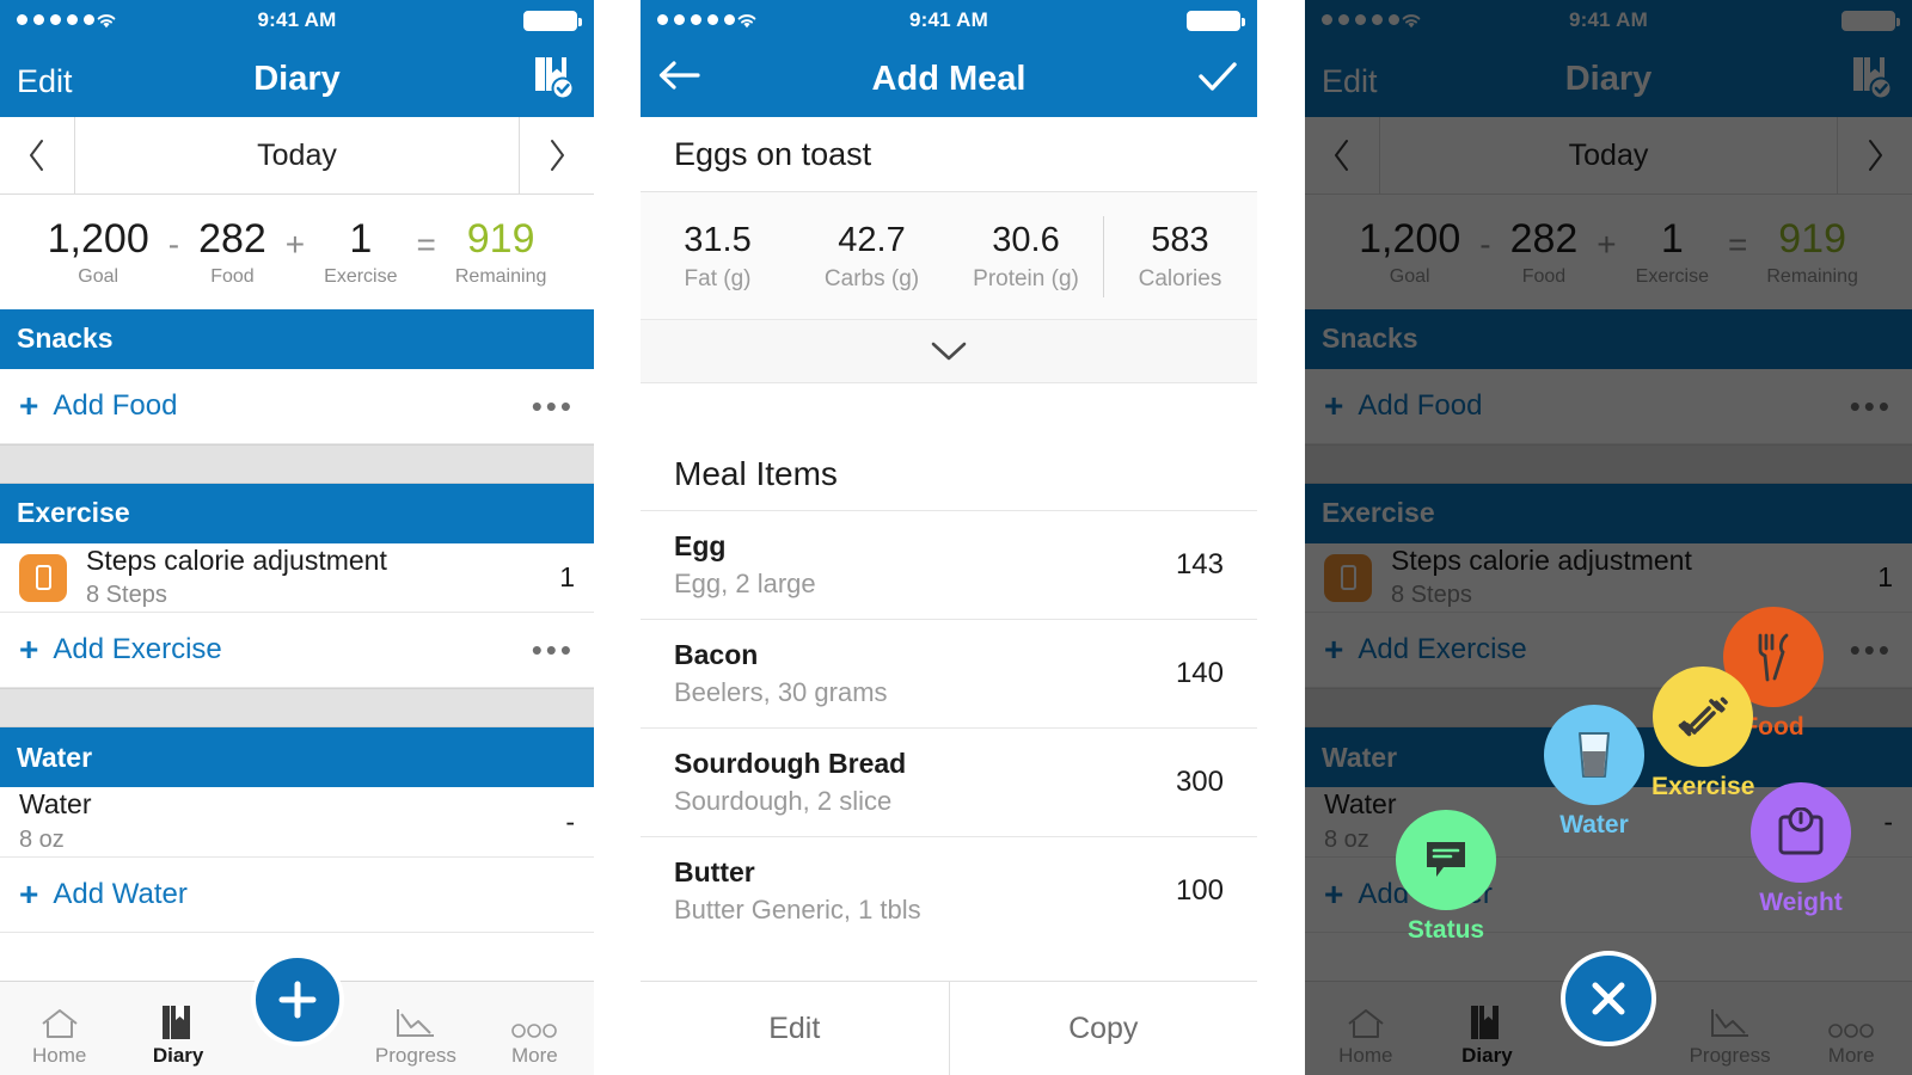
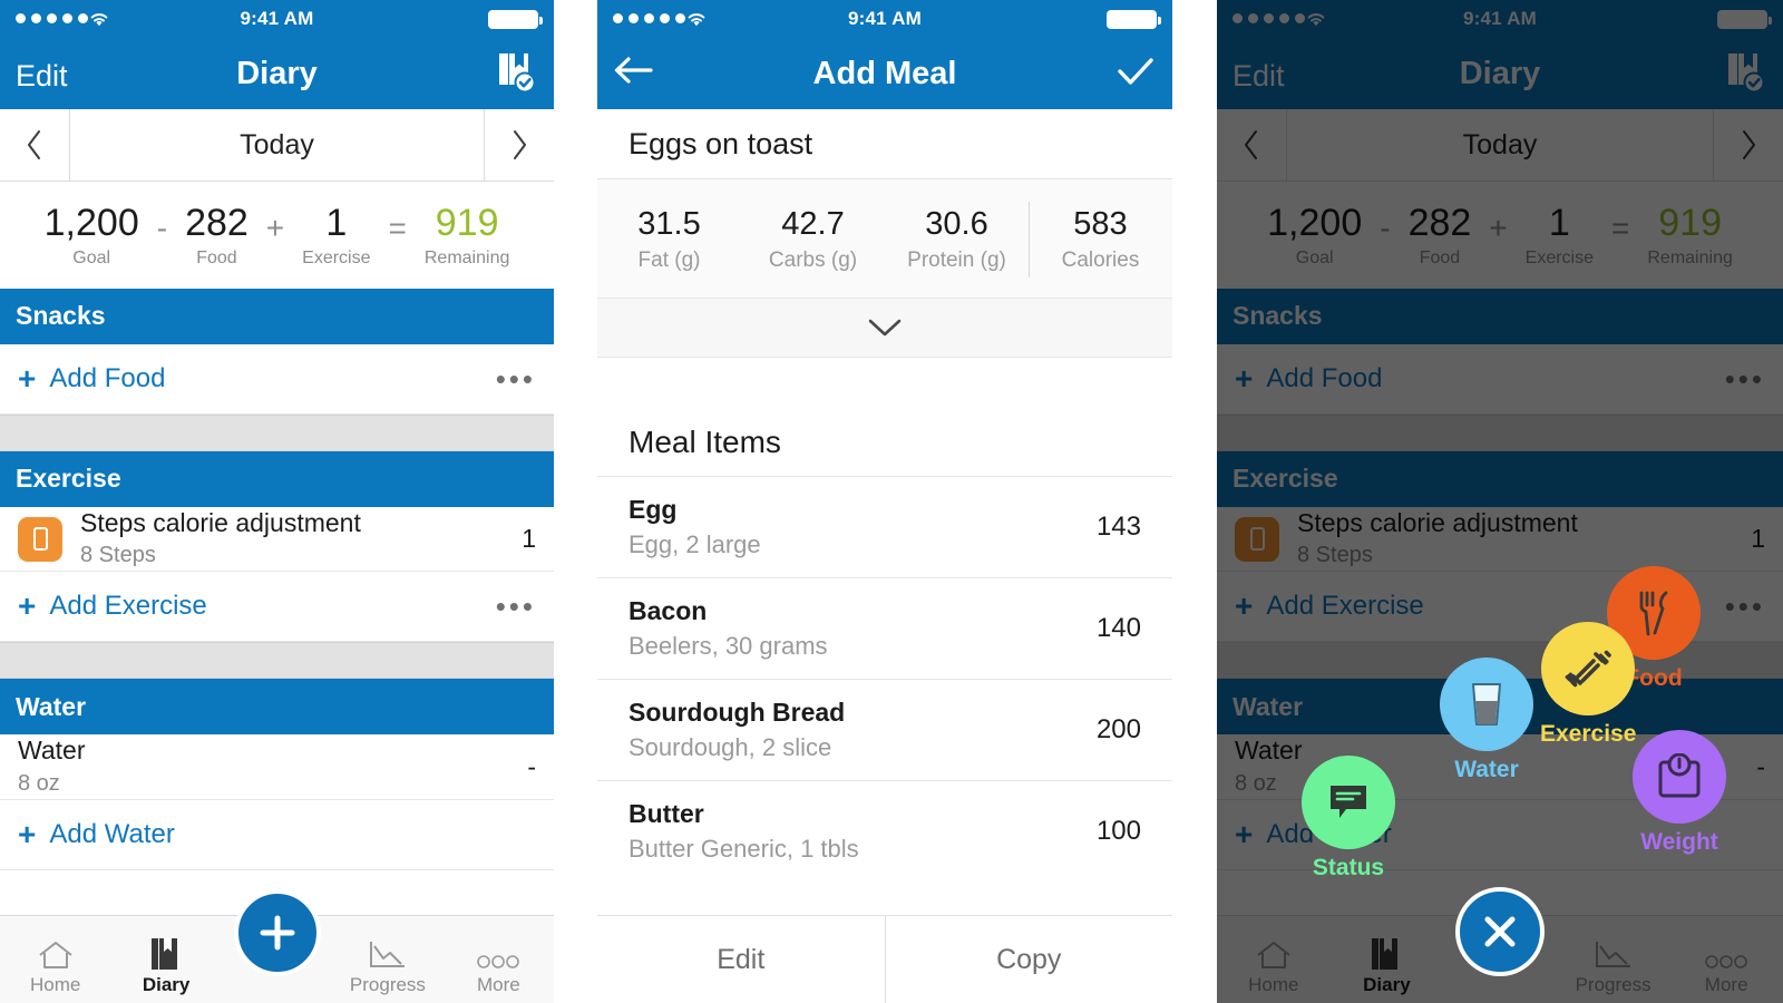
  9:41 AM
  Edit
  Diary
  Today
  1,200
  Goal
  -
  282
  Food
  +
  1
  Exercise
  =
  919
  Remaining
  Snacks
  +
  Add Food
  •••
  Exercise
  Steps calorie adjustment
  8 Steps
  1
  +
  Add Exercise
  •••
  Water
  Water
  8 oz
  -
  +
  Add Water
  Home
  Diary
  Progress
  More
  9:41 AM
  Add Meal
  Eggs on toast
  31.5
  Fat (g)
  42.7
  Carbs (g)
  30.6
  Protein (g)
  583
  Calories
  Meal Items
  Egg
  Egg, 2 large
  143
  Bacon
  Beelers, 30 grams
  140
  Sourdough Bread
  Sourdough, 2 slice
- 300
+ 200
  Butter
  Butter Generic, 1 tbls
  100
  Edit
  Copy
  9:41 AM
  Edit
  Diary
  Today
  1,200
  Goal
  -
  282
  Food
  +
  1
  Exercise
  =
  919
  Remaining
  Snacks
  +
  Add Food
  •••
  Exercise
  Steps calorie adjustment
  8 Steps
  1
  +
  Add Exercise
  •••
  Water
  Water
  8 oz
  -
  +
  Home
  Diary
  Progress
  More
  Status
  ood
  Water
  Exercise
  Weight
